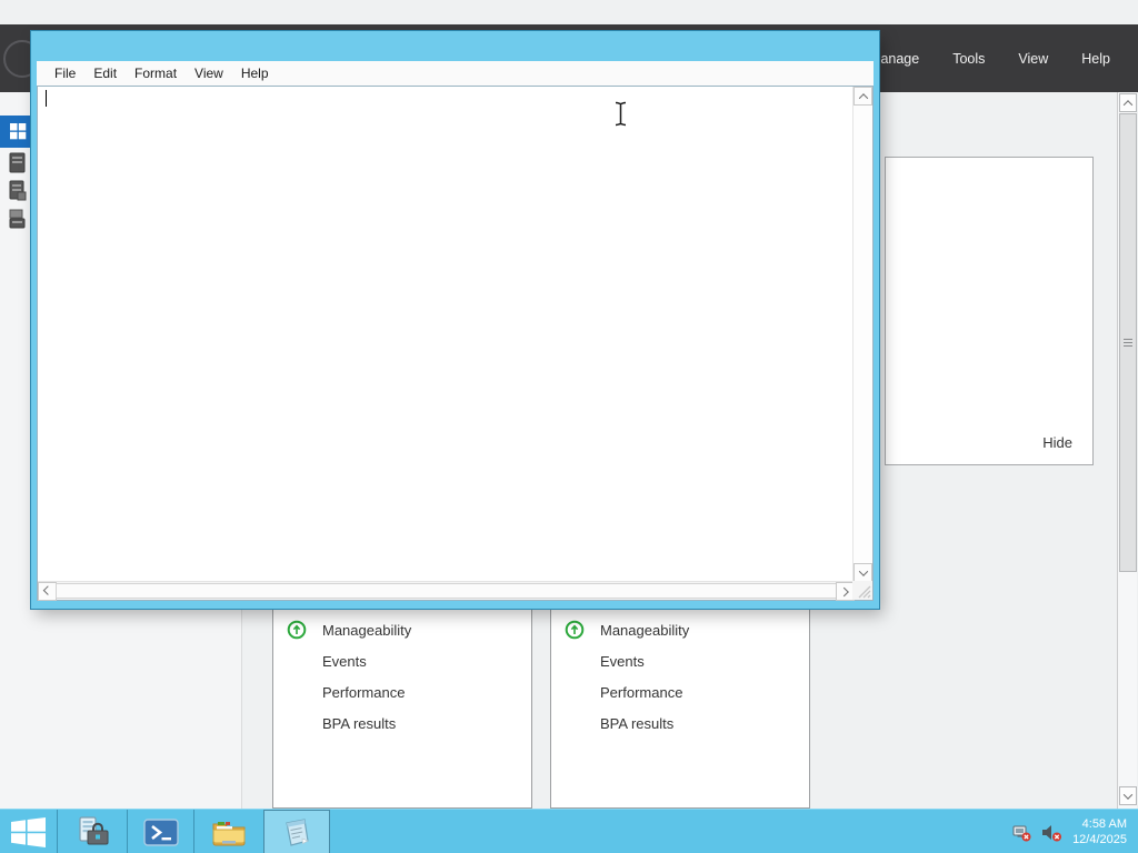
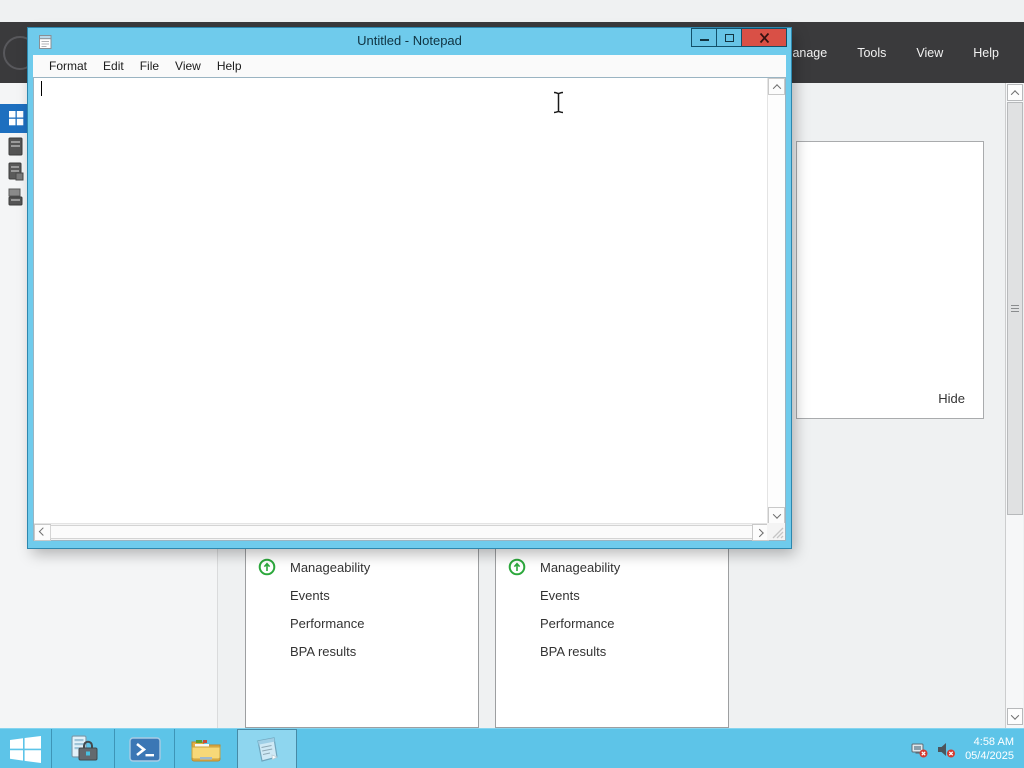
  anage
  Tools
  View
  Help
  Manageability
  Events
  Performance
  BPA results
  Manageability
  Events
  Performance
  BPA results
  Hide
+ Untitled - Notepad
- File
+ Format
  Edit
- Format
+ File
  View
  Help
  4:58 AM
- 12/4/2025
+ 05/4/2025
